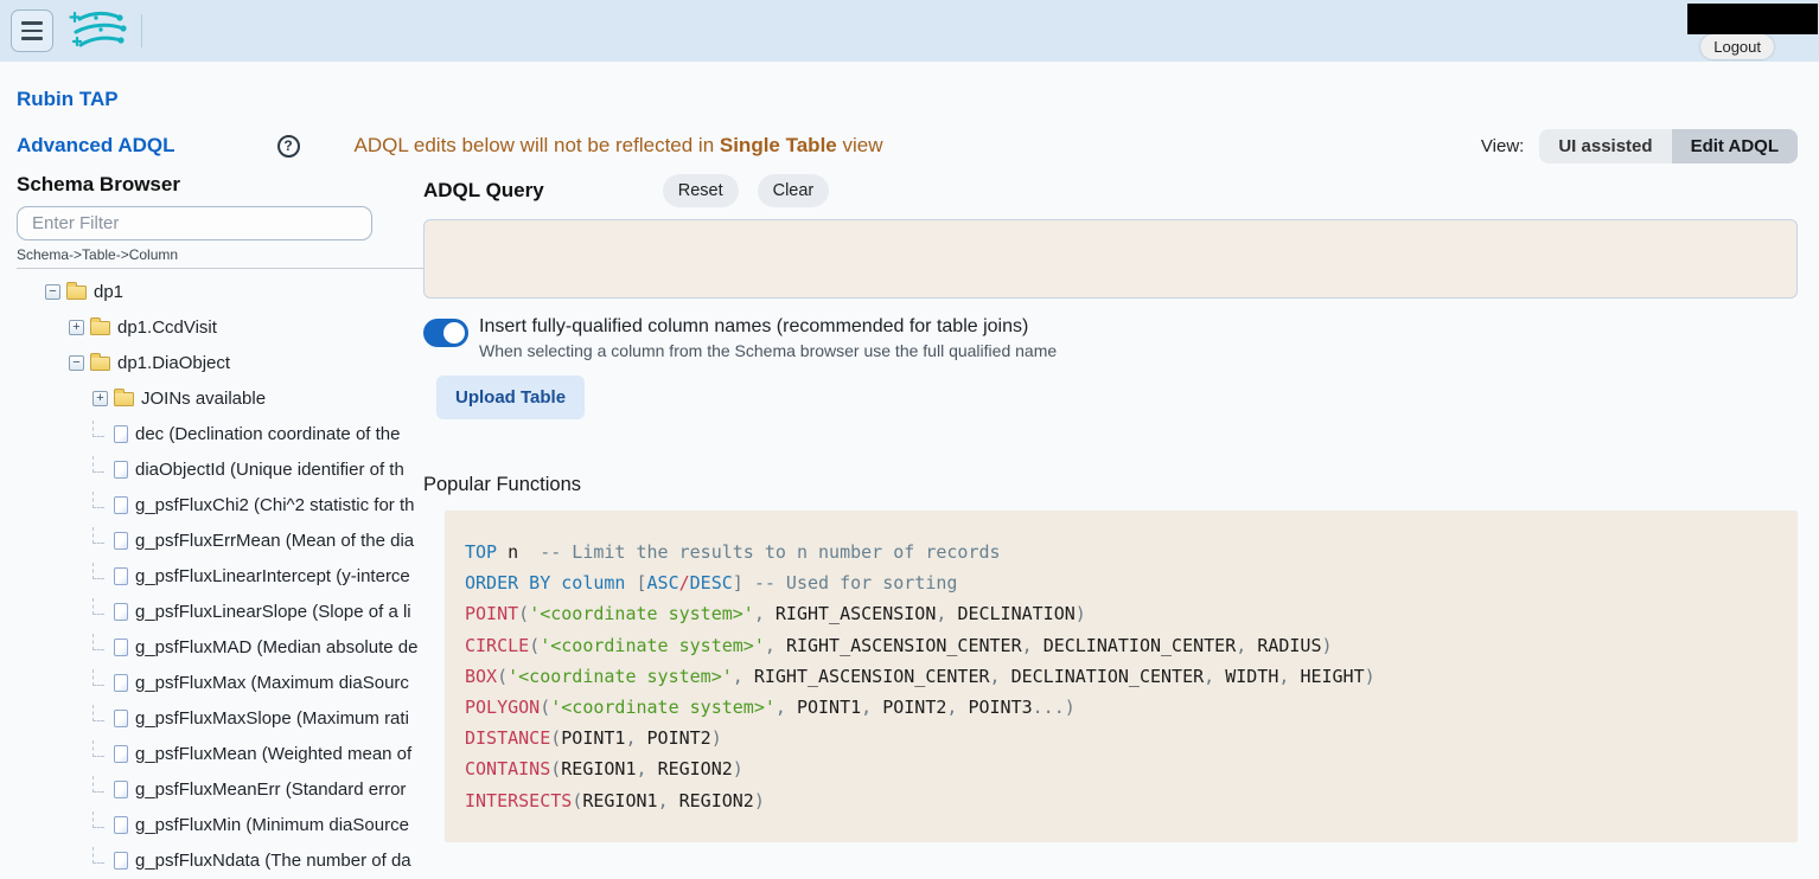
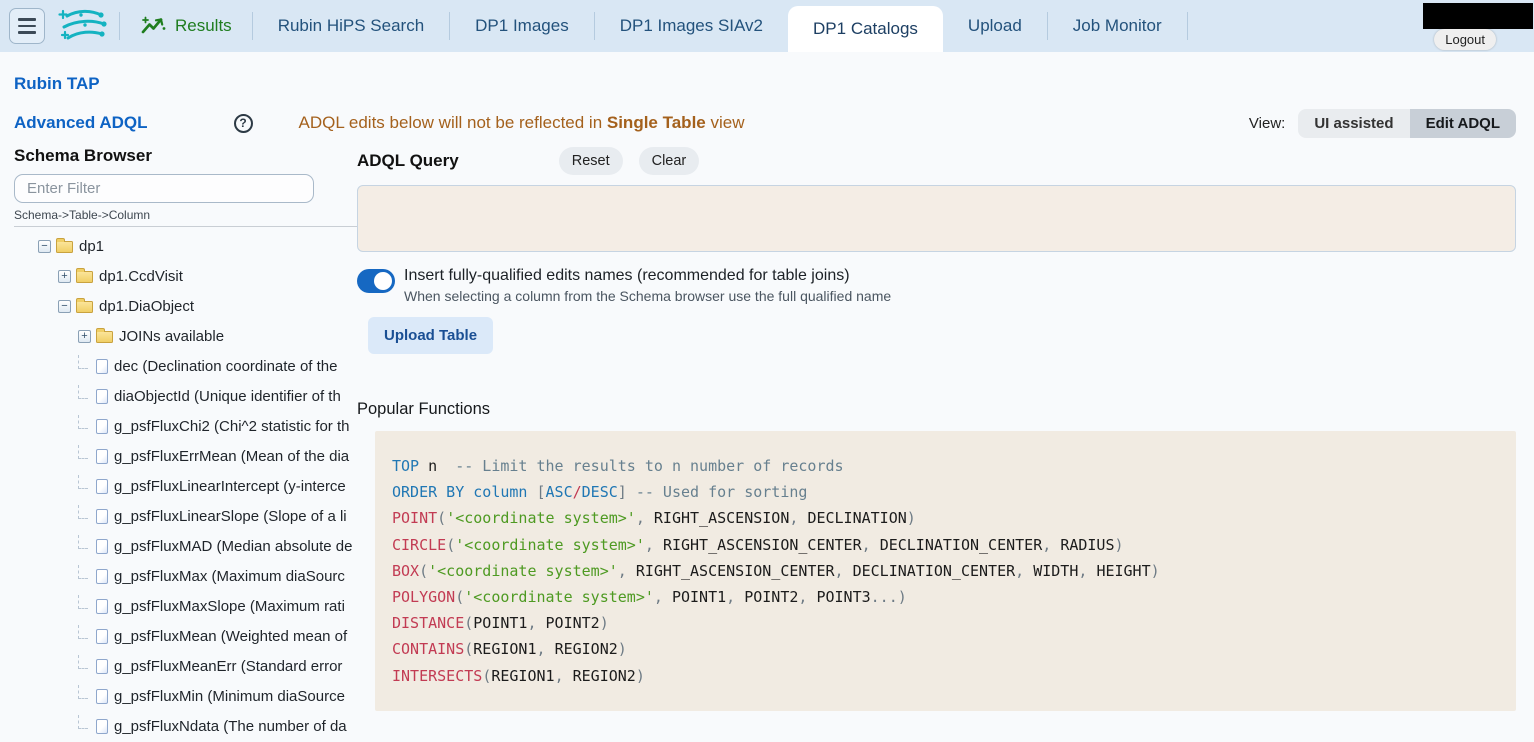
+ Results
+ Rubin HiPS Search
+ DP1 Images
+ DP1 Images SIAv2
+ DP1 Catalogs
+ Upload
+ Job Monitor
  Logout
  Rubin TAP
  Advanced ADQL
  ?
  ADQL edits below will not be reflected in Single Table view
  View:
  UI assisted
  Edit ADQL
  Schema Browser
  Enter Filter
  Schema->Table->Column
  −
  dp1
  +
  dp1.CcdVisit
  −
  dp1.DiaObject
  +
  JOINs available
  dec (Declination coordinate of the
  diaObjectId (Unique identifier of th
  g_psfFluxChi2 (Chi^2 statistic for th
  g_psfFluxErrMean (Mean of the dia
  g_psfFluxLinearIntercept (y-interce
  g_psfFluxLinearSlope (Slope of a li
  g_psfFluxMAD (Median absolute de
  g_psfFluxMax (Maximum diaSourc
  g_psfFluxMaxSlope (Maximum rati
  g_psfFluxMean (Weighted mean of
  g_psfFluxMeanErr (Standard error
  g_psfFluxMin (Minimum diaSource
  g_psfFluxNdata (The number of da
  ADQL Query
  Reset
  Clear
- Insert fully-qualified column names (recommended for table joins)
+ Insert fully-qualified edits names (recommended for table joins)
  When selecting a column from the Schema browser use the full qualified name
  Upload Table
  Popular Functions
  TOP n -- Limit the results to n number of records
  ORDER BY column [ASC/DESC] -- Used for sorting
  POINT('<coordinate system>', RIGHT_ASCENSION, DECLINATION)
  CIRCLE('<coordinate system>', RIGHT_ASCENSION_CENTER, DECLINATION_CENTER, RADIUS)
  BOX('<coordinate system>', RIGHT_ASCENSION_CENTER, DECLINATION_CENTER, WIDTH, HEIGHT)
  POLYGON('<coordinate system>', POINT1, POINT2, POINT3...)
  DISTANCE(POINT1, POINT2)
  CONTAINS(REGION1, REGION2)
  INTERSECTS(REGION1, REGION2)
